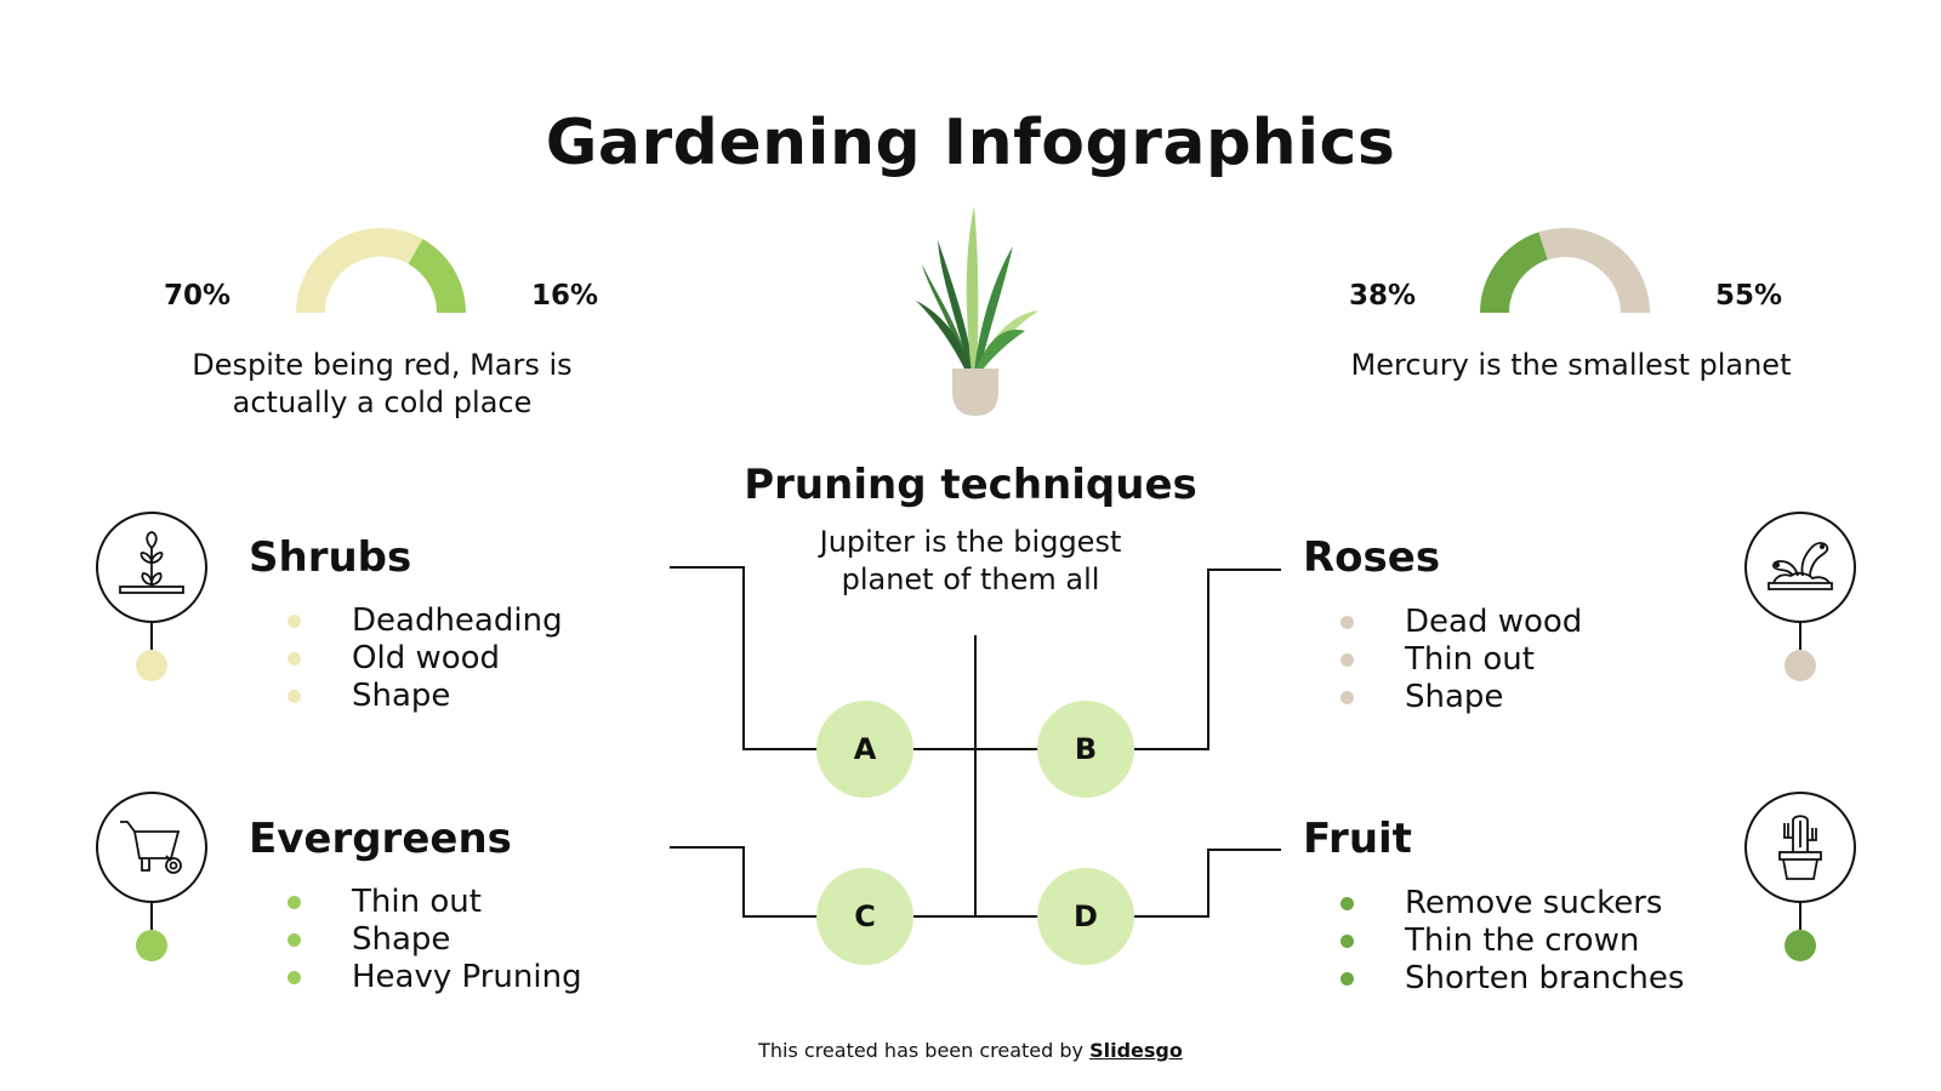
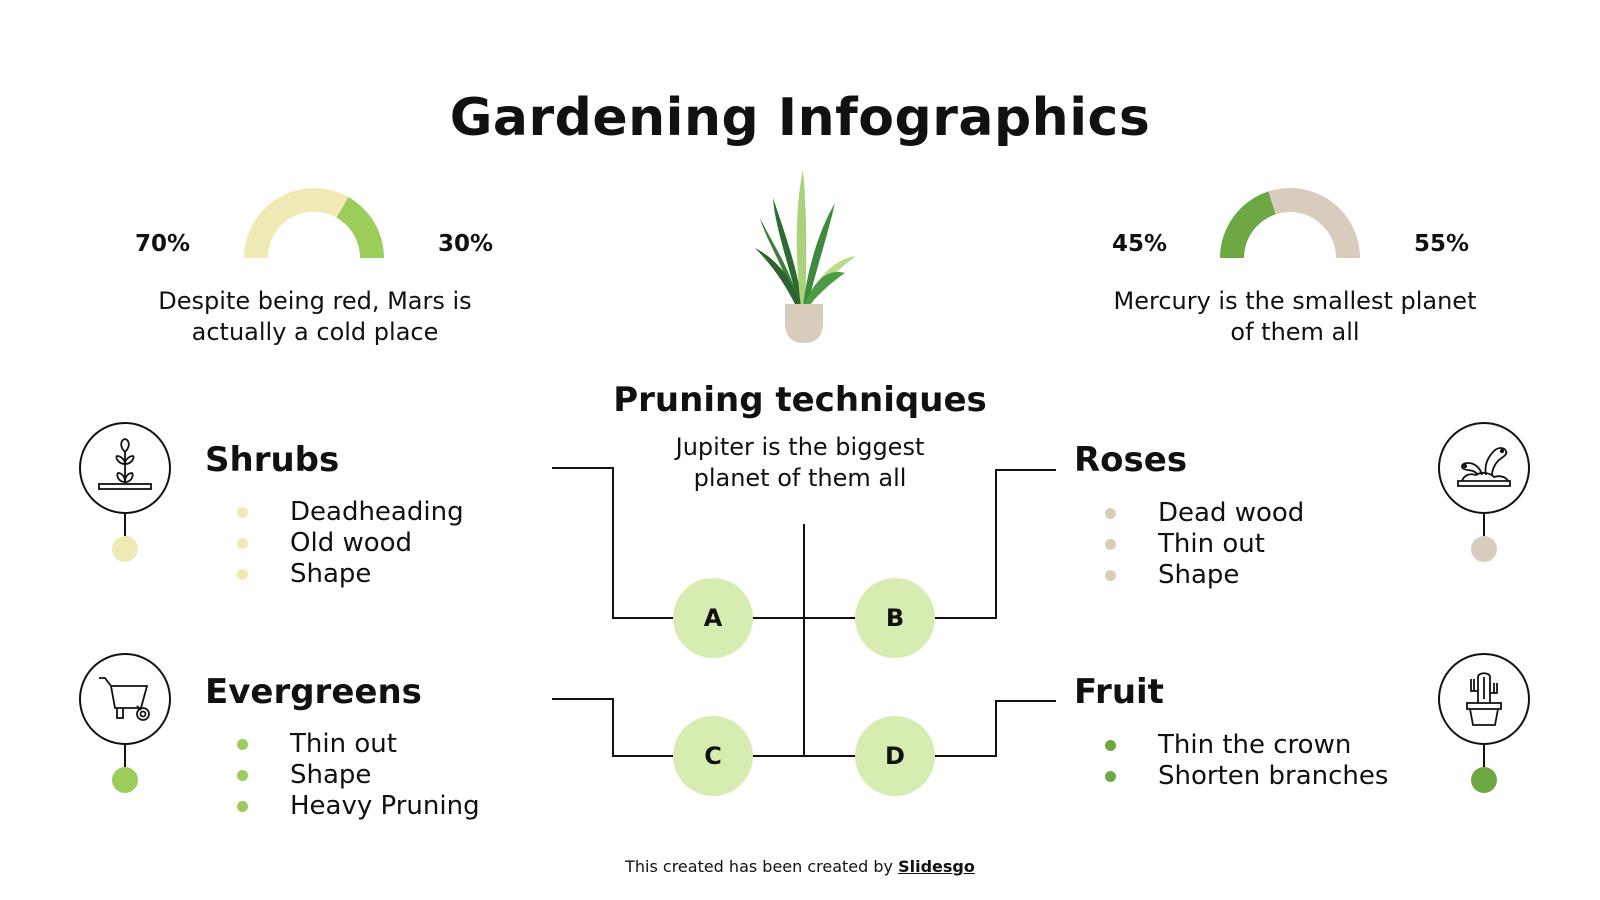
  Gardening Infographics
  70%
- 16%
+ 30%
  Despite being red, Mars is
  actually a cold place
- 38%
+ 45%
  55%
  Mercury is the smallest planet
+ of them all
  Pruning techniques
  Jupiter is the biggest
  planet of them all
  A
  B
  C
  D
  Shrubs
  Deadheading
  Old wood
  Shape
  Evergreens
  Thin out
  Shape
  Heavy Pruning
  Roses
  Dead wood
  Thin out
  Shape
  Fruit
- Remove suckers
  Thin the crown
  Shorten branches
  This created has been created by Slidesgo
